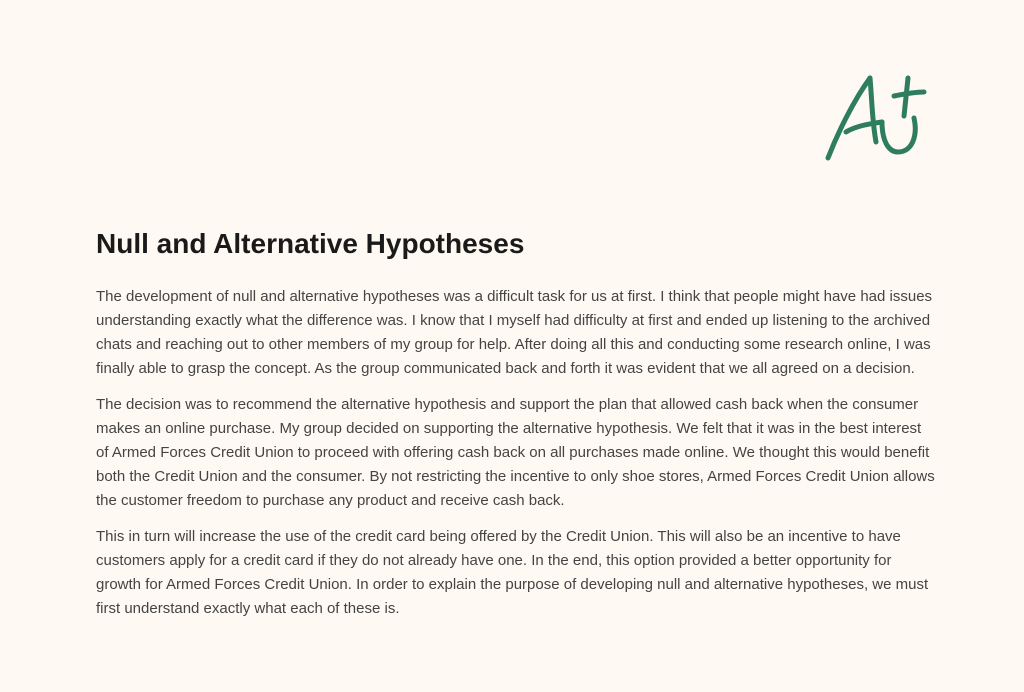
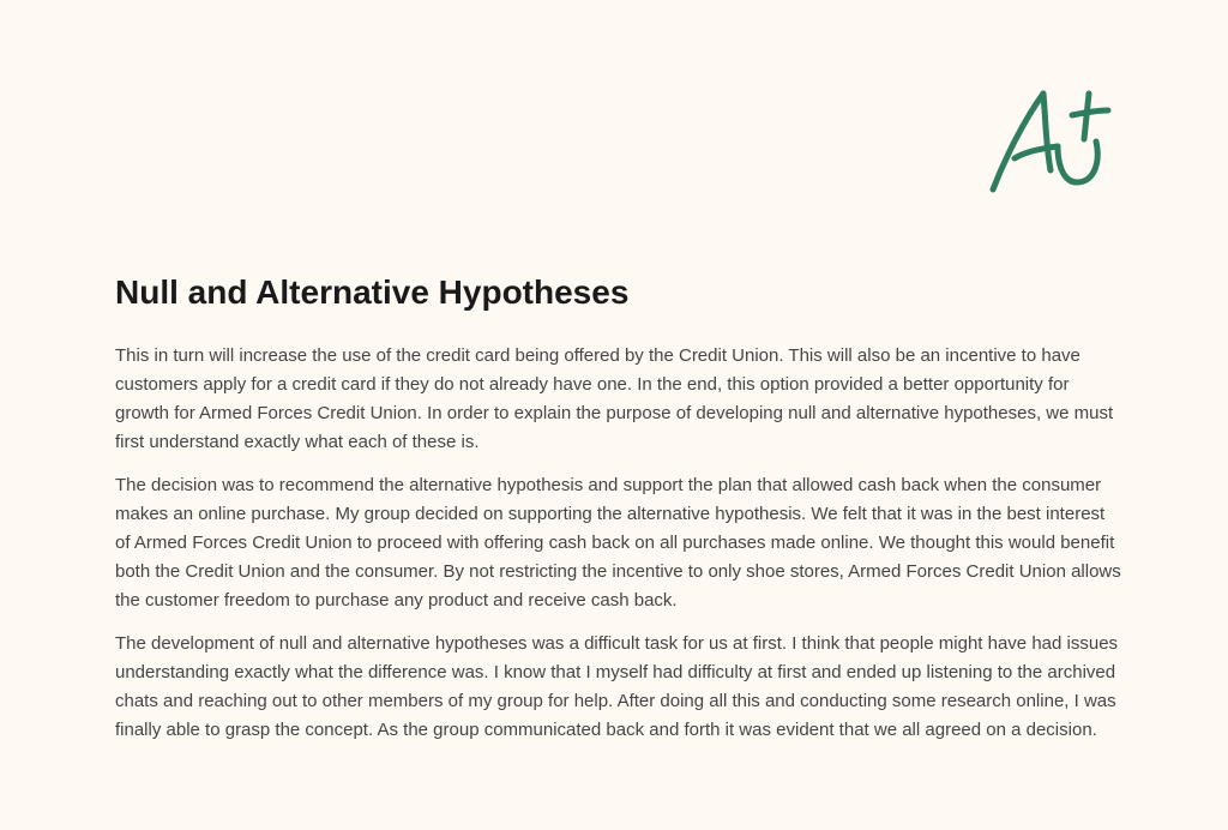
  Null and Alternative Hypotheses
- The development of null and alternative hypotheses was a difficult task for us at first. I think that people might have had issues understanding exactly what the difference was. I know that I myself had difficulty at first and ended up listening to the archived chats and reaching out to other members of my group for help. After doing all this and conducting some research online, I was finally able to grasp the concept. As the group communicated back and forth it was evident that we all agreed on a decision.
+ This in turn will increase the use of the credit card being offered by the Credit Union. This will also be an incentive to have customers apply for a credit card if they do not already have one. In the end, this option provided a better opportunity for growth for Armed Forces Credit Union. In order to explain the purpose of developing null and alternative hypotheses, we must first understand exactly what each of these is.
  The decision was to recommend the alternative hypothesis and support the plan that allowed cash back when the consumer makes an online purchase. My group decided on supporting the alternative hypothesis. We felt that it was in the best interest of Armed Forces Credit Union to proceed with offering cash back on all purchases made online. We thought this would benefit both the Credit Union and the consumer. By not restricting the incentive to only shoe stores, Armed Forces Credit Union allows the customer freedom to purchase any product and receive cash back.
- This in turn will increase the use of the credit card being offered by the Credit Union. This will also be an incentive to have customers apply for a credit card if they do not already have one. In the end, this option provided a better opportunity for growth for Armed Forces Credit Union. In order to explain the purpose of developing null and alternative hypotheses, we must first understand exactly what each of these is.
+ The development of null and alternative hypotheses was a difficult task for us at first. I think that people might have had issues understanding exactly what the difference was. I know that I myself had difficulty at first and ended up listening to the archived chats and reaching out to other members of my group for help. After doing all this and conducting some research online, I was finally able to grasp the concept. As the group communicated back and forth it was evident that we all agreed on a decision.
